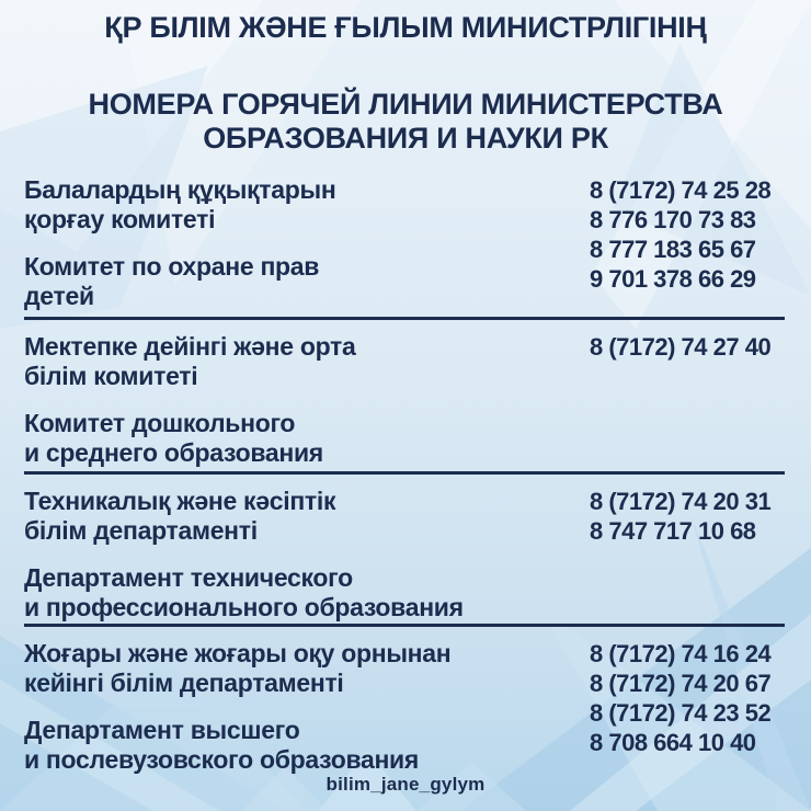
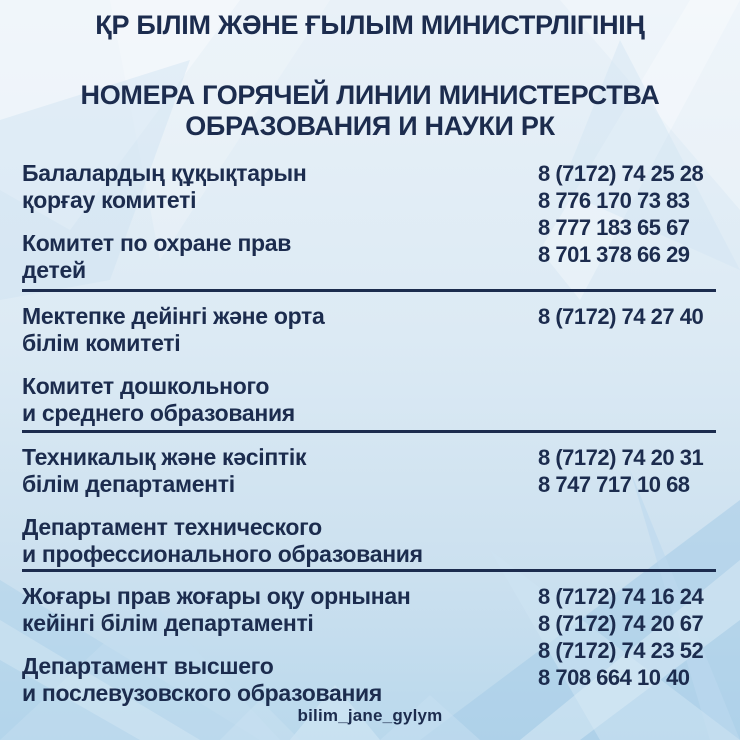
  ҚР БІЛІМ ЖӘНЕ ҒЫЛЫМ МИНИСТРЛІГІНІҢ
  НОМЕРА ГОРЯЧЕЙ ЛИНИИ МИНИСТЕРСТВА
  ОБРАЗОВАНИЯ И НАУКИ РК
  Балалардың құқықтарын
  қорғау комитеті
  Комитет по охране прав
  детей
  8 (7172) 74 25 28
  8 776 170 73 83
  8 777 183 65 67
- 9 701 378 66 29
+ 8 701 378 66 29
  Мектепке дейінгі және орта
  білім комитеті
  Комитет дошкольного
  и среднего образования
  8 (7172) 74 27 40
  Техникалық және кәсіптік
  білім департаменті
  Департамент технического
  и профессионального образования
  8 (7172) 74 20 31
  8 747 717 10 68
- Жоғары және жоғары оқу орнынан
+ Жоғары прав жоғары оқу орнынан
  кейінгі білім департаменті
  Департамент высшего
  и послевузовского образования
  8 (7172) 74 16 24
  8 (7172) 74 20 67
  8 (7172) 74 23 52
  8 708 664 10 40
  bilim_jane_gylym
